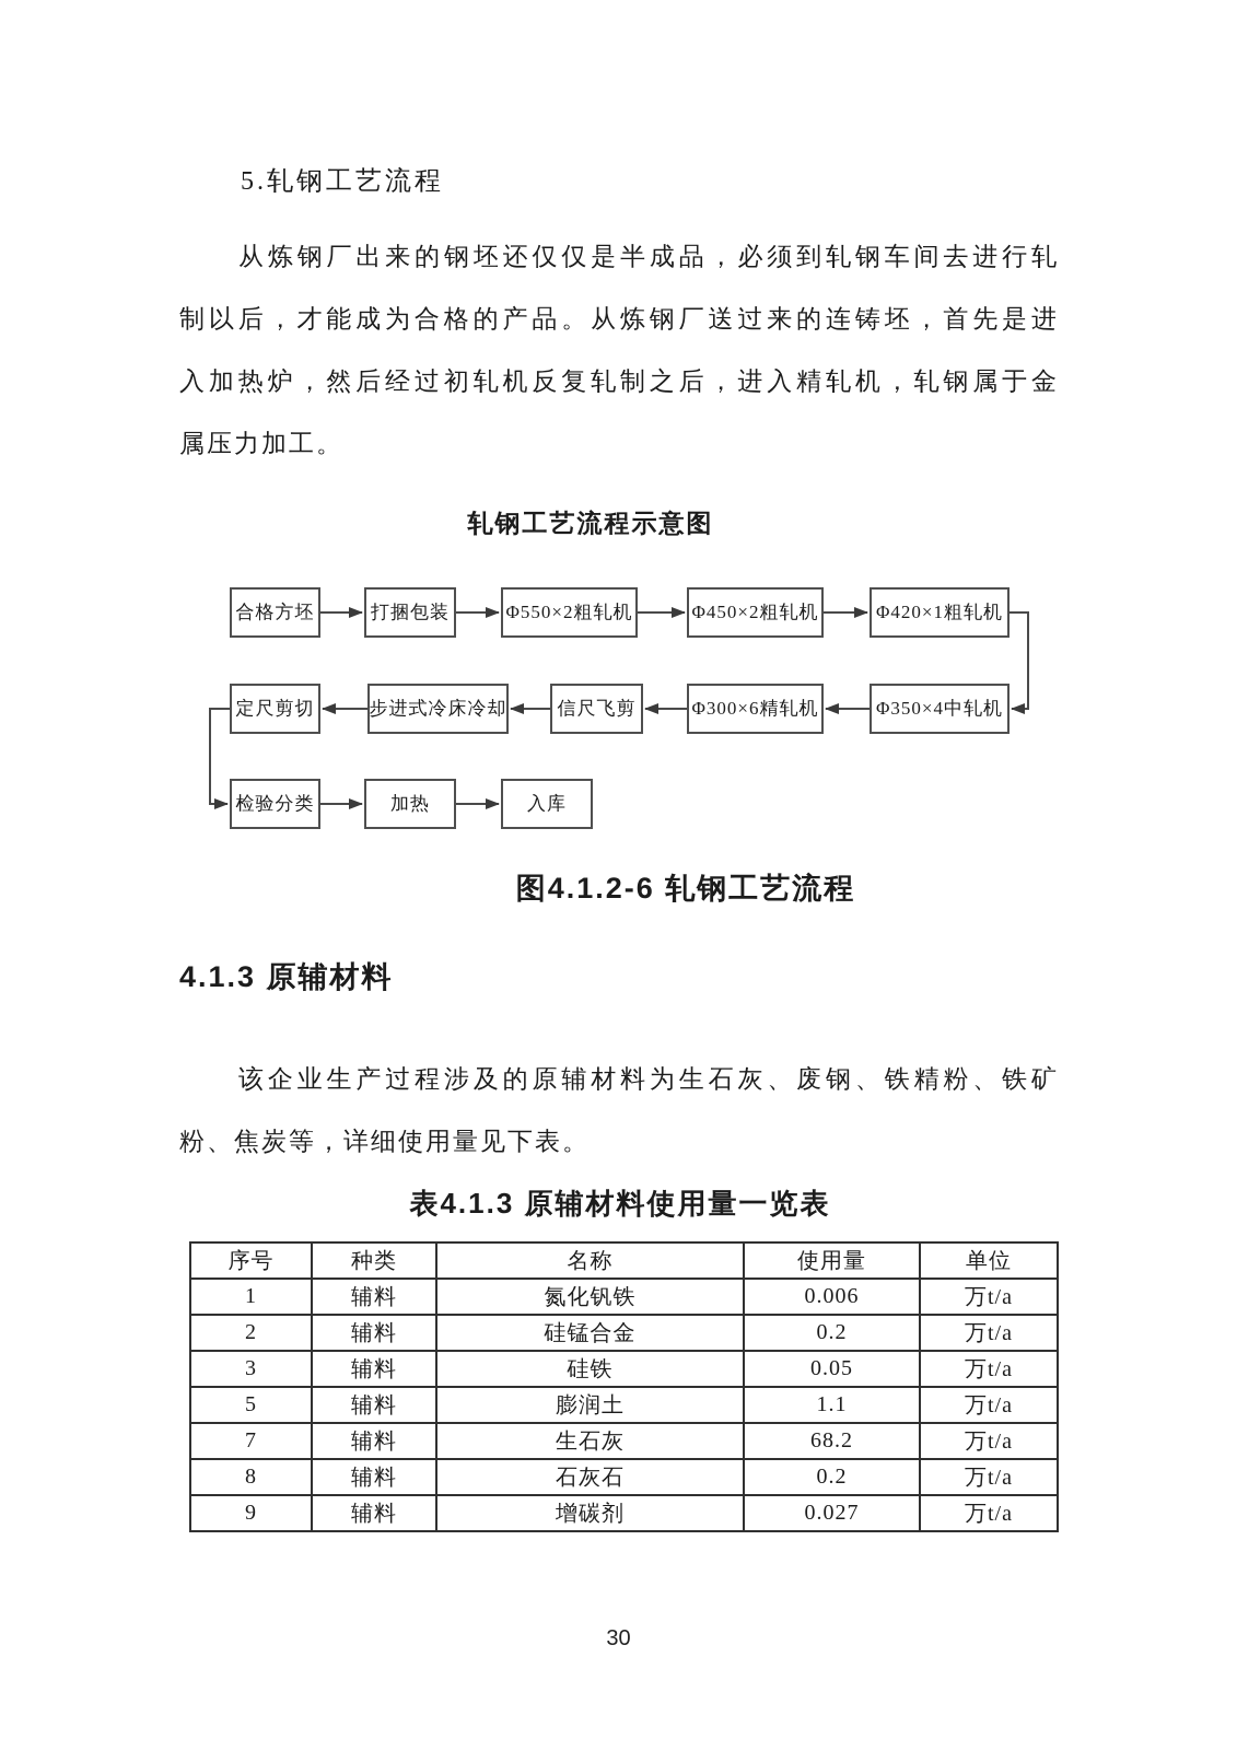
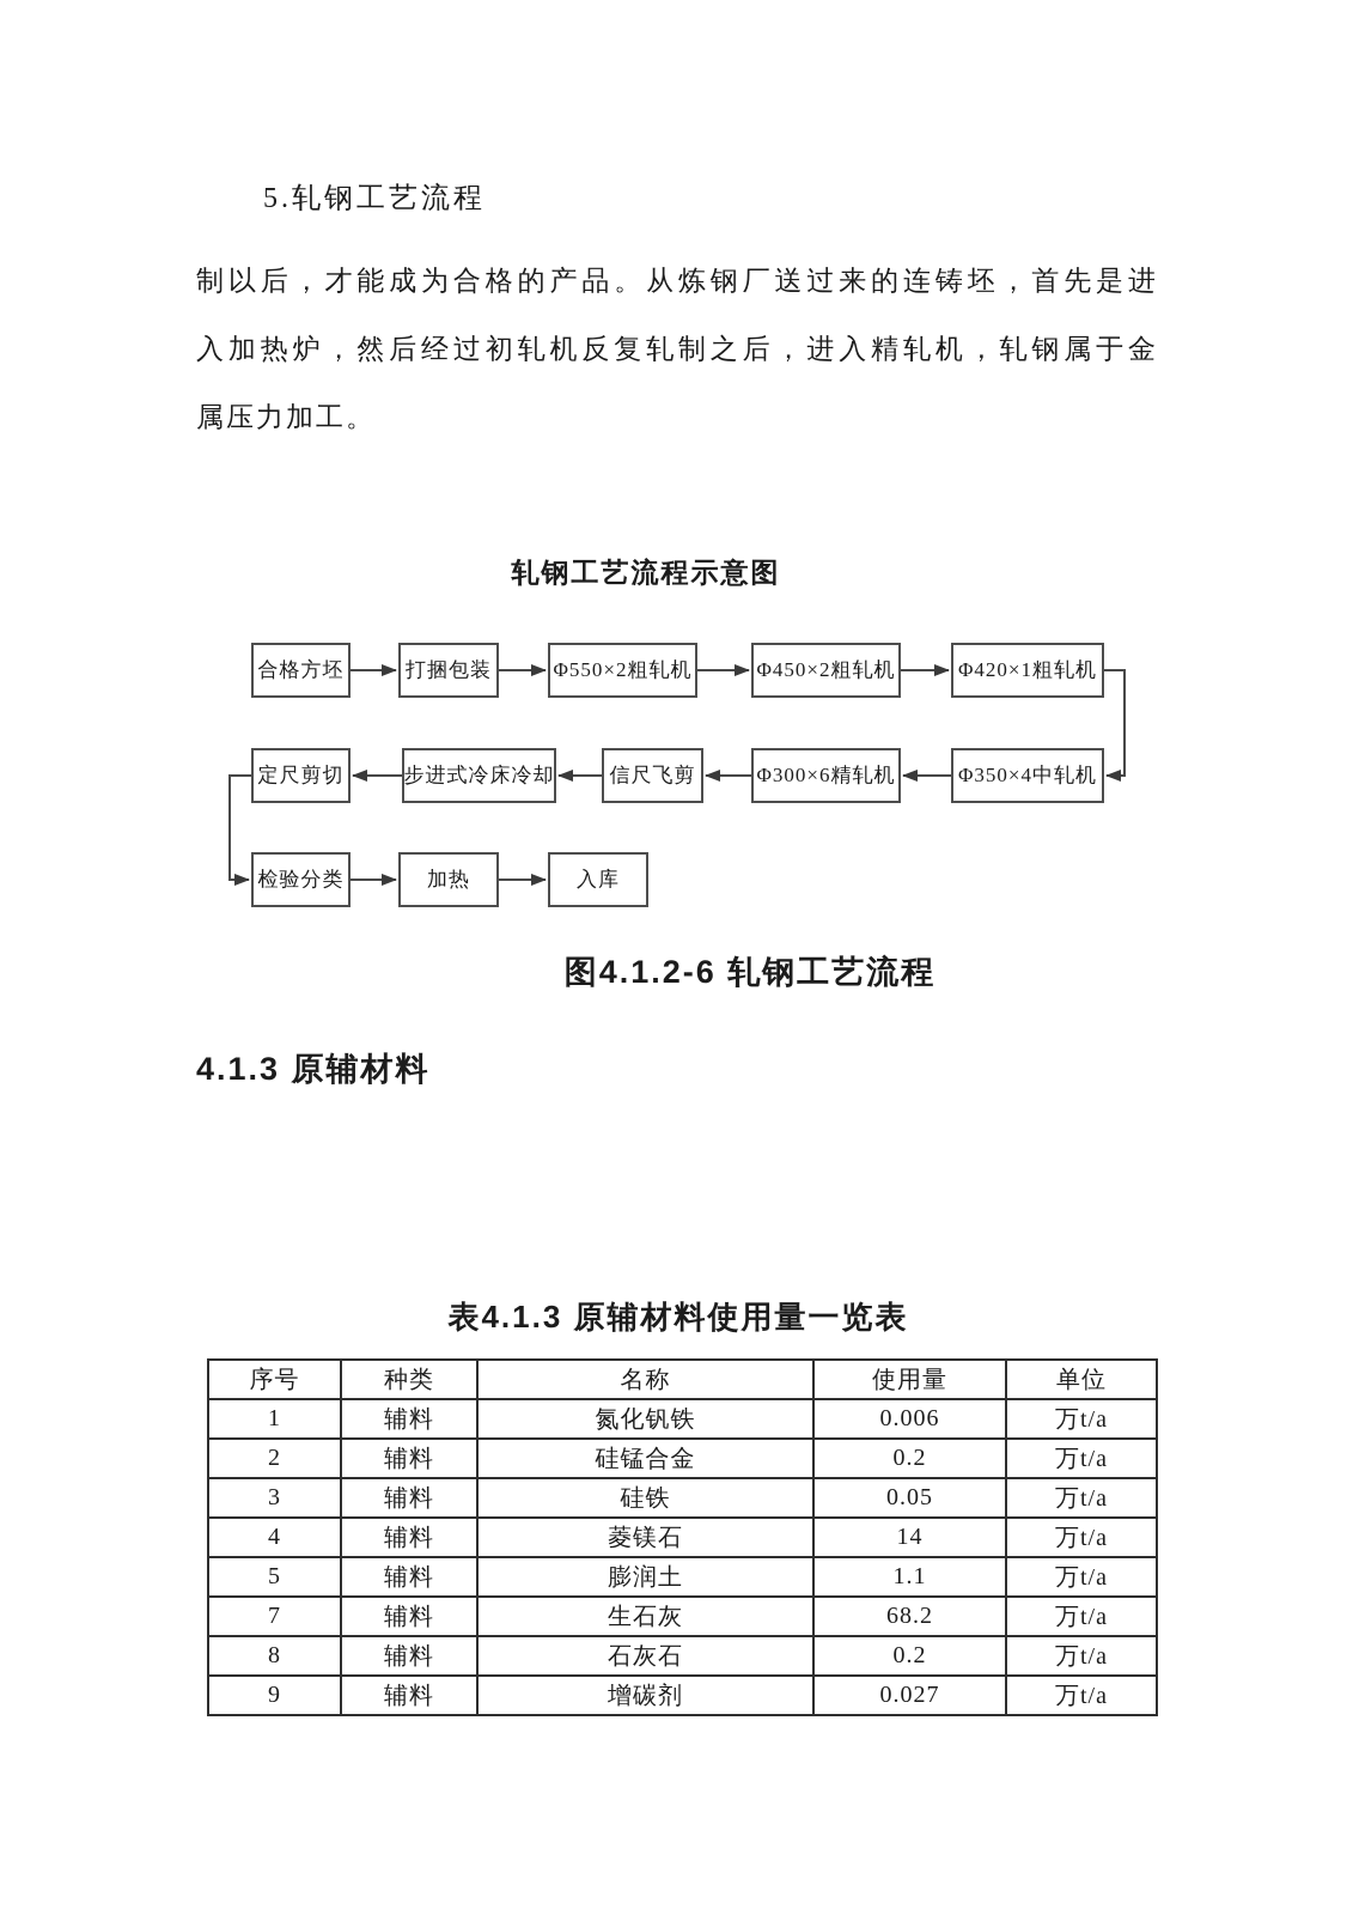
  5.轧钢工艺流程
- 从炼钢厂出来的钢坯还仅仅是半成品，必须到轧钢车间去进行轧
  制以后，才能成为合格的产品。从炼钢厂送过来的连铸坯，首先是进
  入加热炉，然后经过初轧机反复轧制之后，进入精轧机，轧钢属于金
  属压力加工。
  轧钢工艺流程示意图
  合格方坯
  打捆包装
  Φ550×2粗轧机
  Φ450×2粗轧机
  Φ420×1粗轧机
  定尺剪切
  步进式冷床冷却
  信尺飞剪
  Φ300×6精轧机
  Φ350×4中轧机
  检验分类
  加热
  入库
  图4.1.2-6 轧钢工艺流程
  4.1.3 原辅材料
- 该企业生产过程涉及的原辅材料为生石灰、废钢、铁精粉、铁矿
- 粉、焦炭等，详细使用量见下表。
  表4.1.3 原辅材料使用量一览表
  序号	种类	名称	使用量	单位
  1	辅料	氮化钒铁	0.006	万t/a
  2	辅料	硅锰合金	0.2	万t/a
  3	辅料	硅铁	0.05	万t/a
+ 4	辅料	菱镁石	14	万t/a
  5	辅料	膨润土	1.1	万t/a
  7	辅料	生石灰	68.2	万t/a
  8	辅料	石灰石	0.2	万t/a
  9	辅料	增碳剂	0.027	万t/a
- 30
